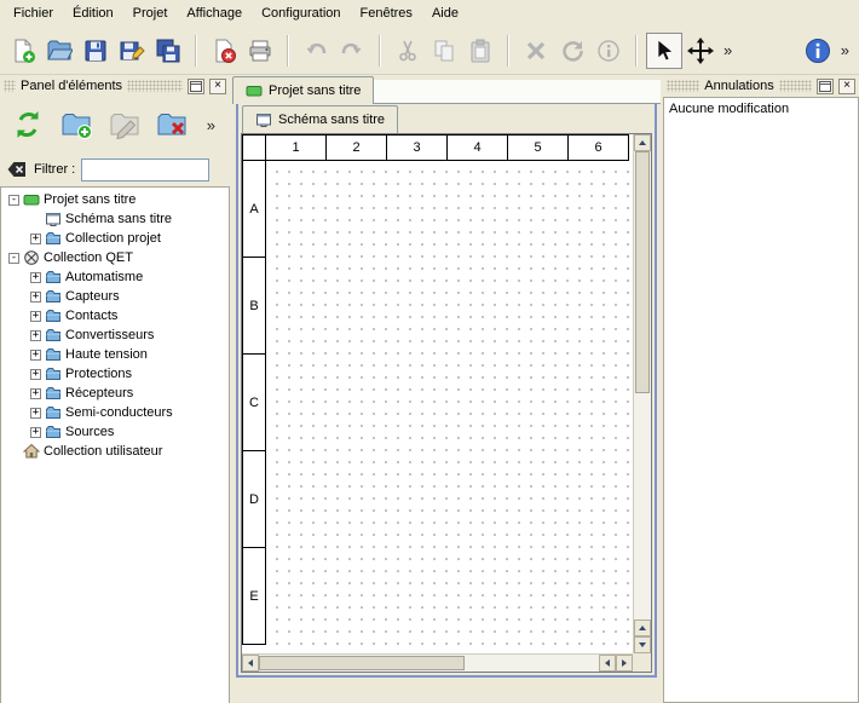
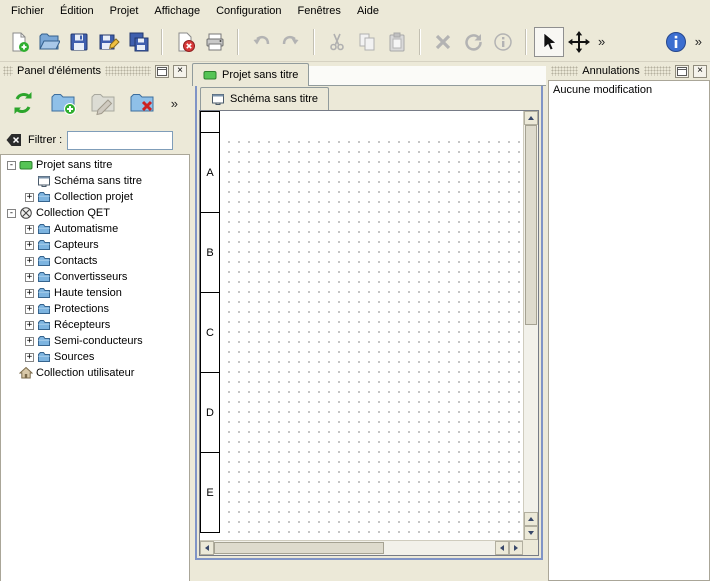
  Fichier
  Édition
  Projet
  Affichage
  Configuration
  Fenêtres
  Aide
  »
  »
  Panel d'éléments
  ×
  »
  Filtrer :
  -
  Projet sans titre
  Schéma sans titre
  +
  Collection projet
  -
  Collection QET
  +
  Automatisme
  +
  Capteurs
  +
  Contacts
  +
  Convertisseurs
  +
  Haute tension
  +
  Protections
  +
  Récepteurs
  +
  Semi-conducteurs
  +
  Sources
  Collection utilisateur
  Projet sans titre
  Schéma sans titre
- 1
- 2
- 3
- 4
- 5
- 6
  A
  B
  C
  D
  E
  Annulations
  ×
  Aucune modification
